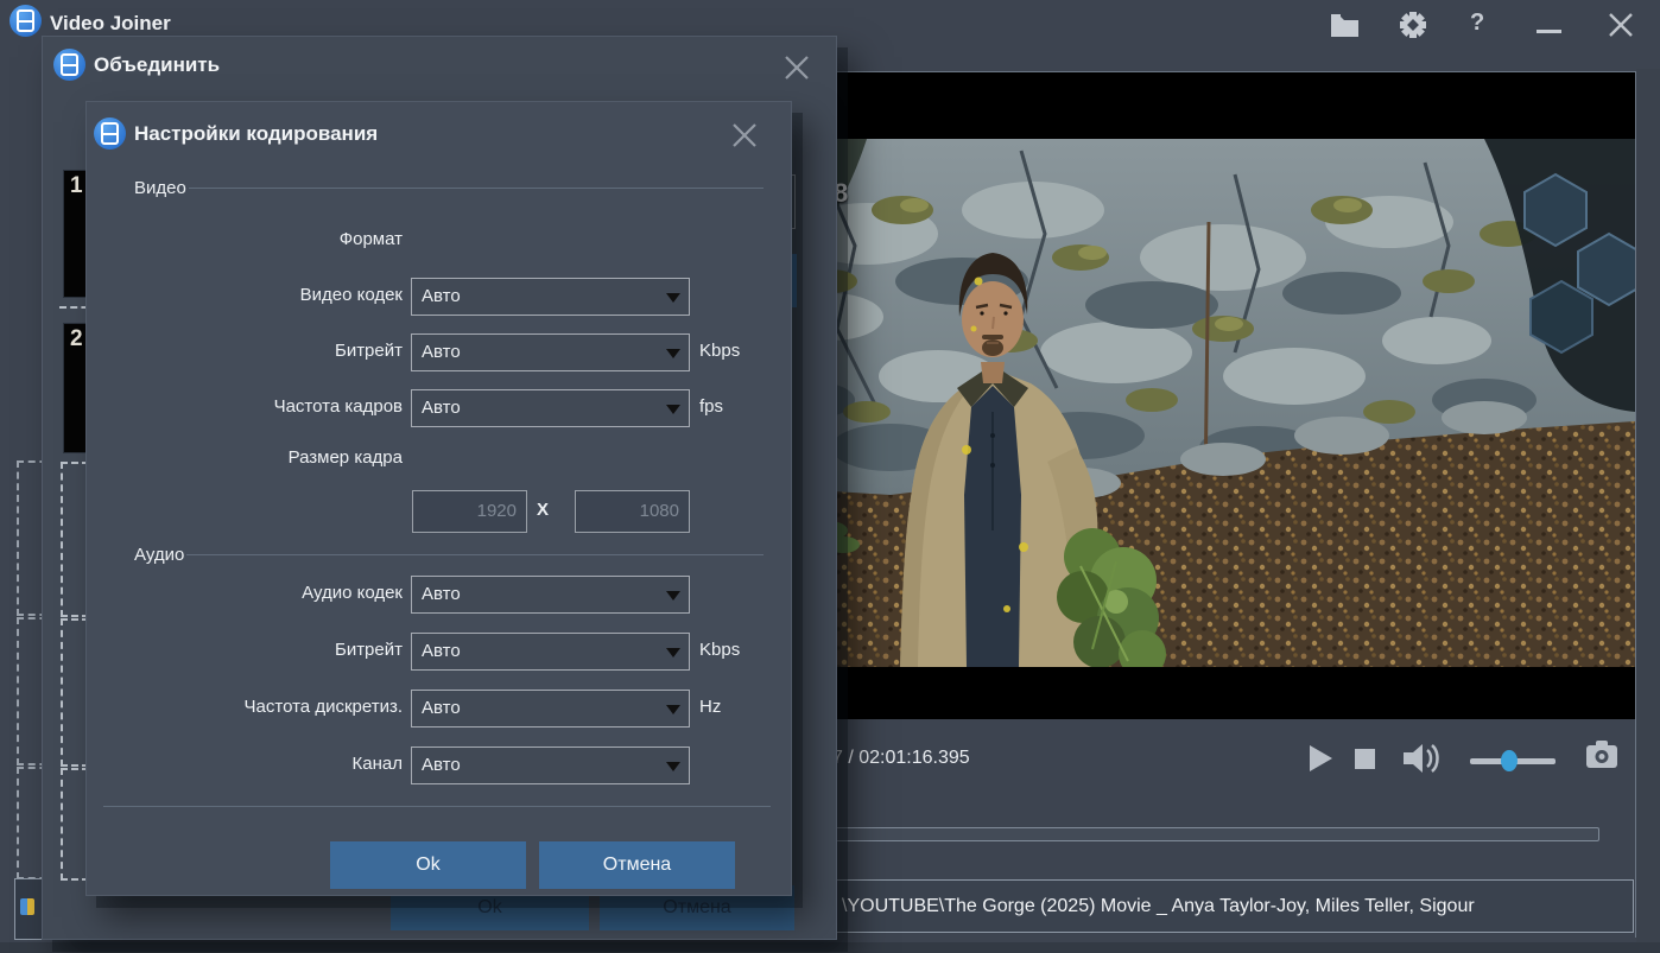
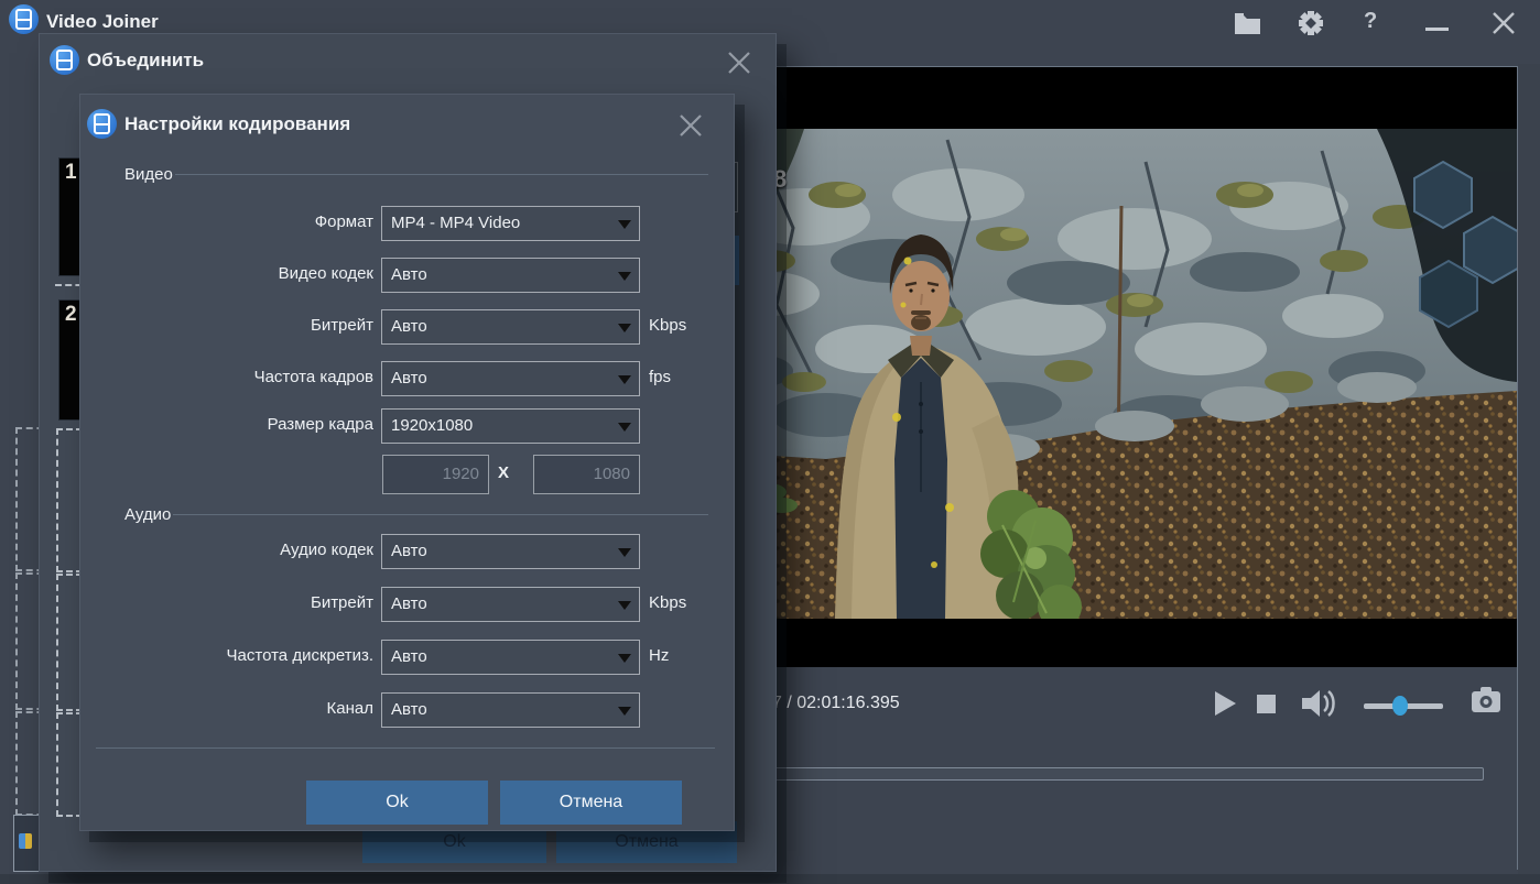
  Video Joiner
  ?
  8
  7 / 02:01:16.395
- \YOUTUBE\The Gorge (2025) Movie _ Anya Taylor-Joy, Miles Teller, Sigour
  Объединить
  1
  2
  Ok
  Отмена
  Настройки кодирования
  Видео
  Формат
+ MP4 - MP4 Video
  Видео кодек
  Авто
  Битрейт
  Авто
  Kbps
  Частота кадров
  Авто
  fps
  Размер кадра
+ 1920x1080
  1920
  X
  1080
  Аудио
  Аудио кодек
  Авто
  Битрейт
  Авто
  Kbps
  Частота дискретиз.
  Авто
  Hz
  Канал
  Авто
  Ok
  Отмена
